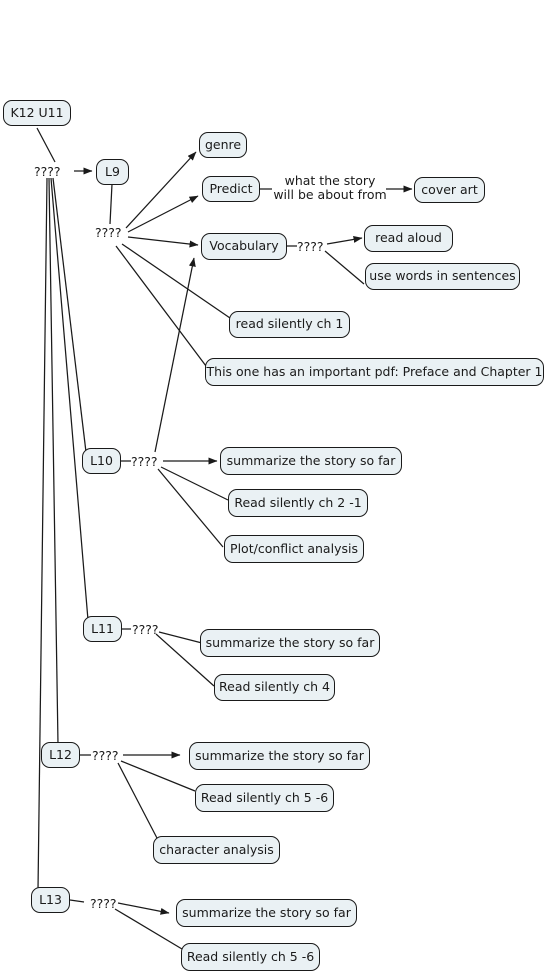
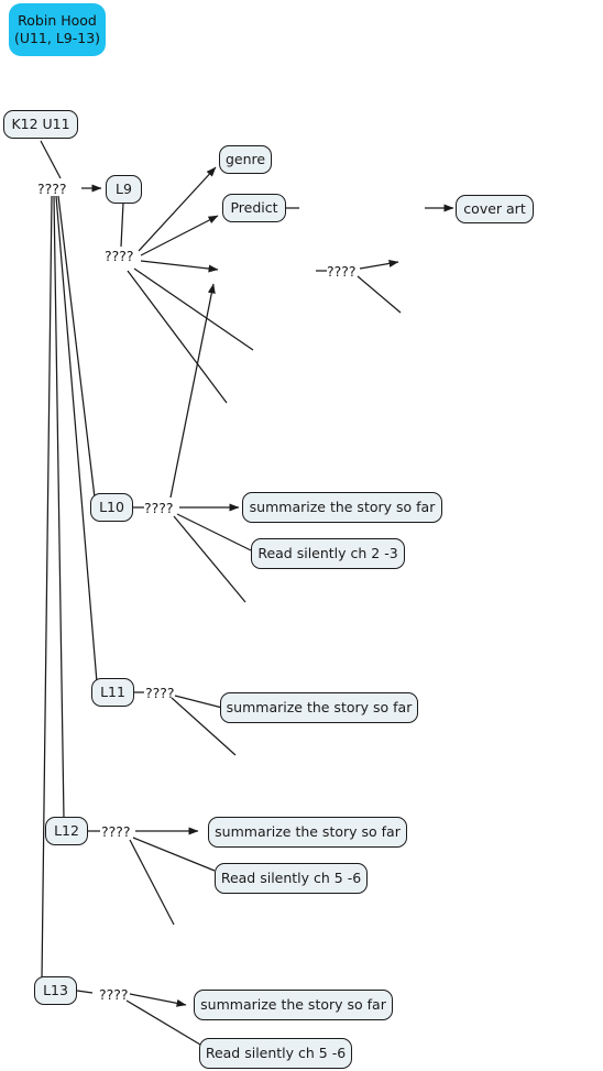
+ Robin Hood
+ (U11, L9-13)
  K12 U11
  ????
  L9
  L10
  L11
  L12
  L13
  ????
  genre
  Predict
- Vocabulary
- read silently ch 1
- This one has an important pdf: Preface and Chapter 1
- what the story
- will be about from
  cover art
  ????
- read aloud
- use words in sentences
  ????
  summarize the story so far
- Read silently ch 2 -1
+ Read silently ch 2 -3
- Plot/conflict analysis
  ????
  summarize the story so far
- Read silently ch 4
  ????
  summarize the story so far
  Read silently ch 5 -6
- character analysis
  ????
  summarize the story so far
  Read silently ch 5 -6
